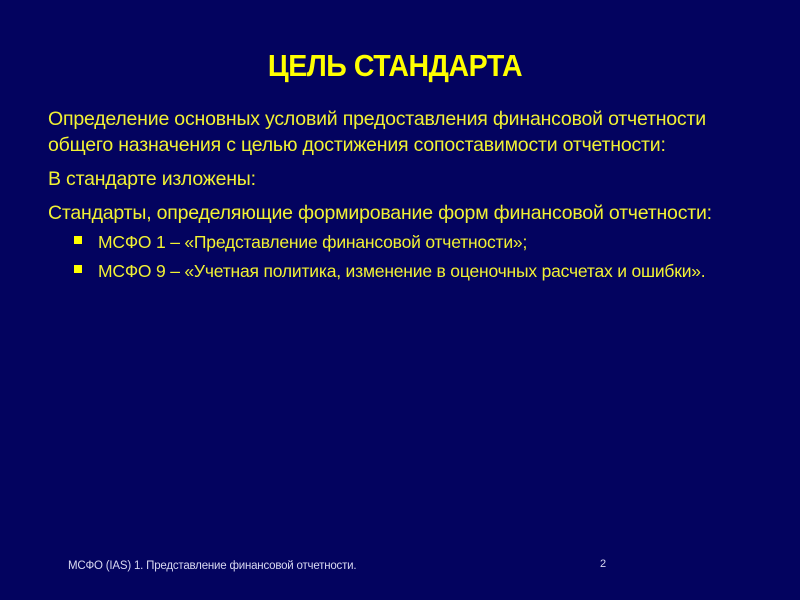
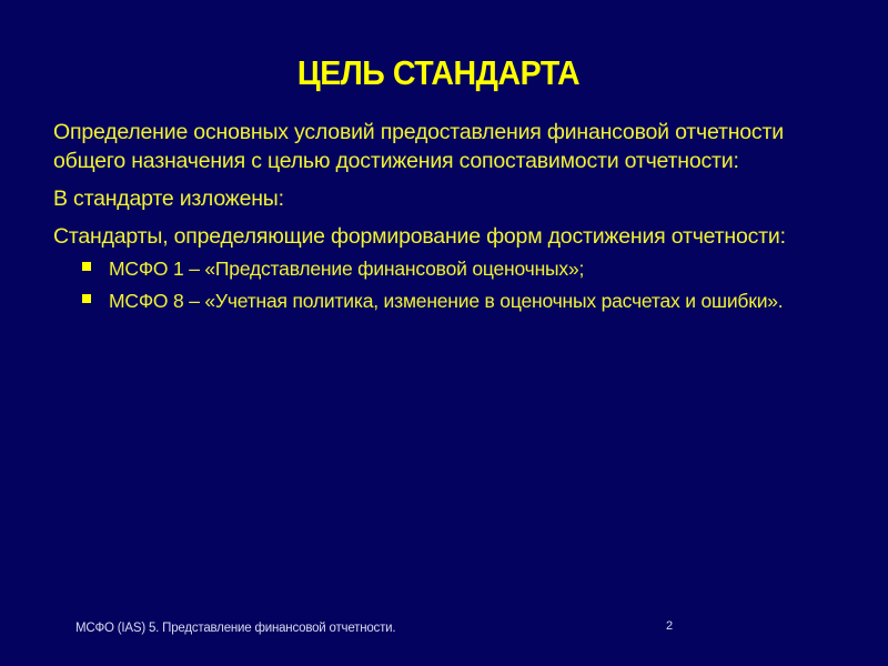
  ЦЕЛЬ СТАНДАРТА
  Определение основных условий предоставления финансовой отчетности общего назначения с целью достижения сопоставимости отчетности:
  В стандарте изложены:
- Стандарты, определяющие формирование форм финансовой отчетности:
+ Стандарты, определяющие формирование форм достижения отчетности:
- МСФО 1 – «Представление финансовой отчетности»;
+ МСФО 1 – «Представление финансовой оценочных»;
- МСФО 9 – «Учетная политика, изменение в оценочных расчетах и ошибки».
+ МСФО 8 – «Учетная политика, изменение в оценочных расчетах и ошибки».
- МСФО (IAS) 1. Представление финансовой отчетности.
+ МСФО (IAS) 5. Представление финансовой отчетности.
  2
